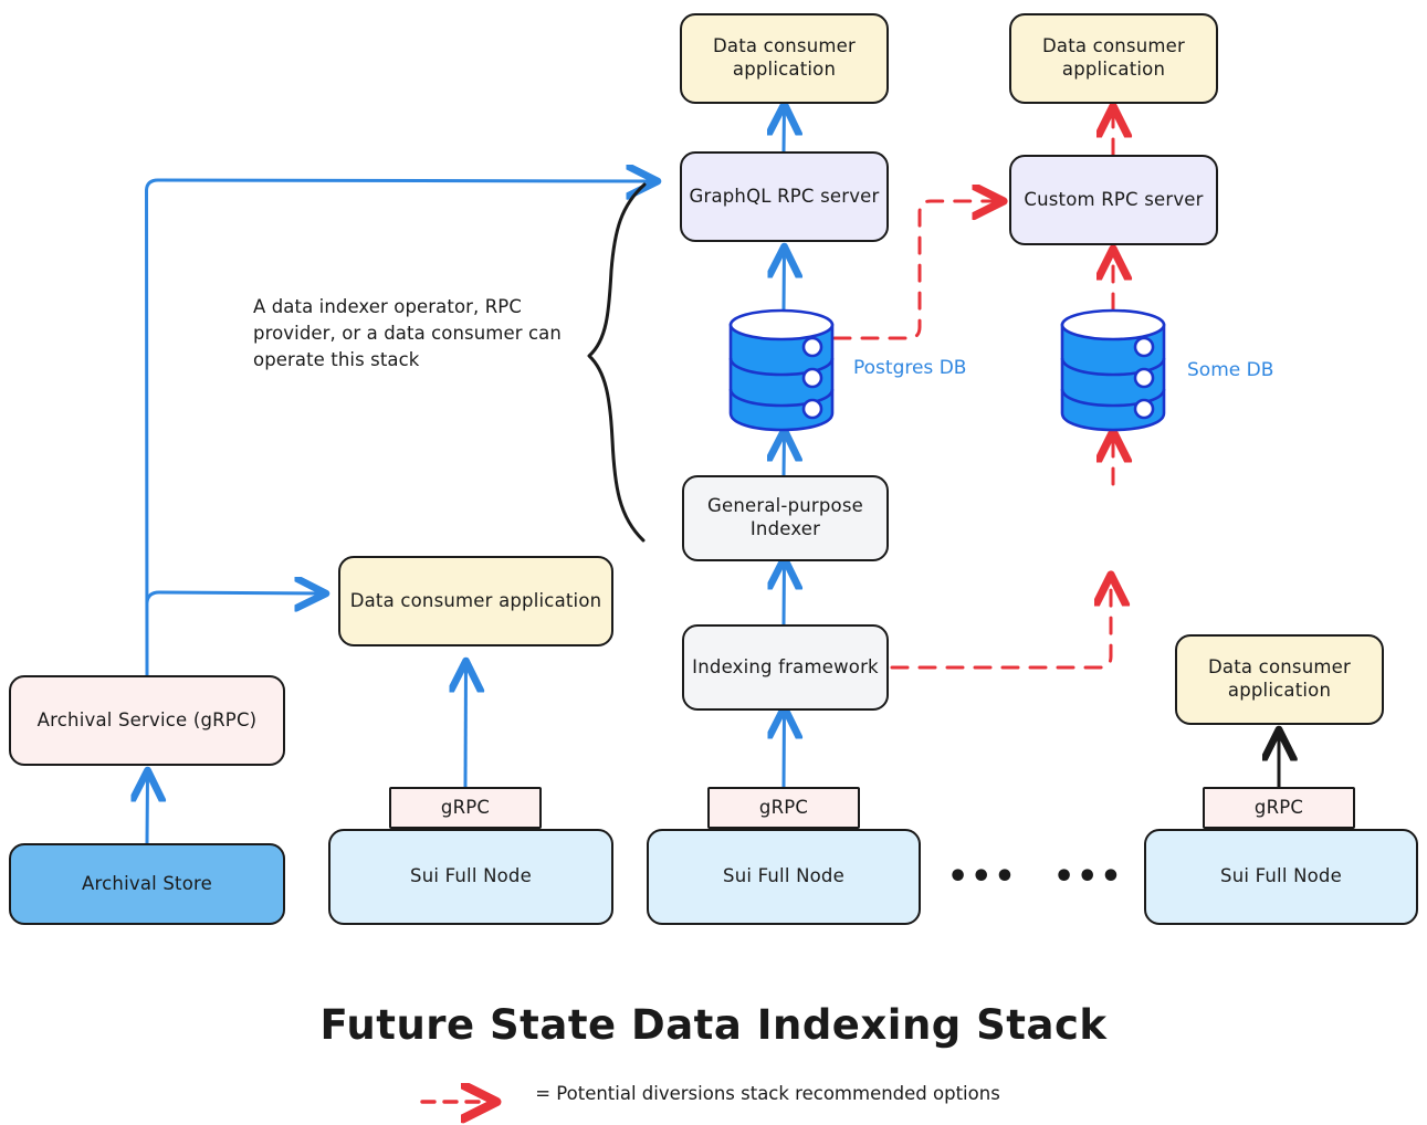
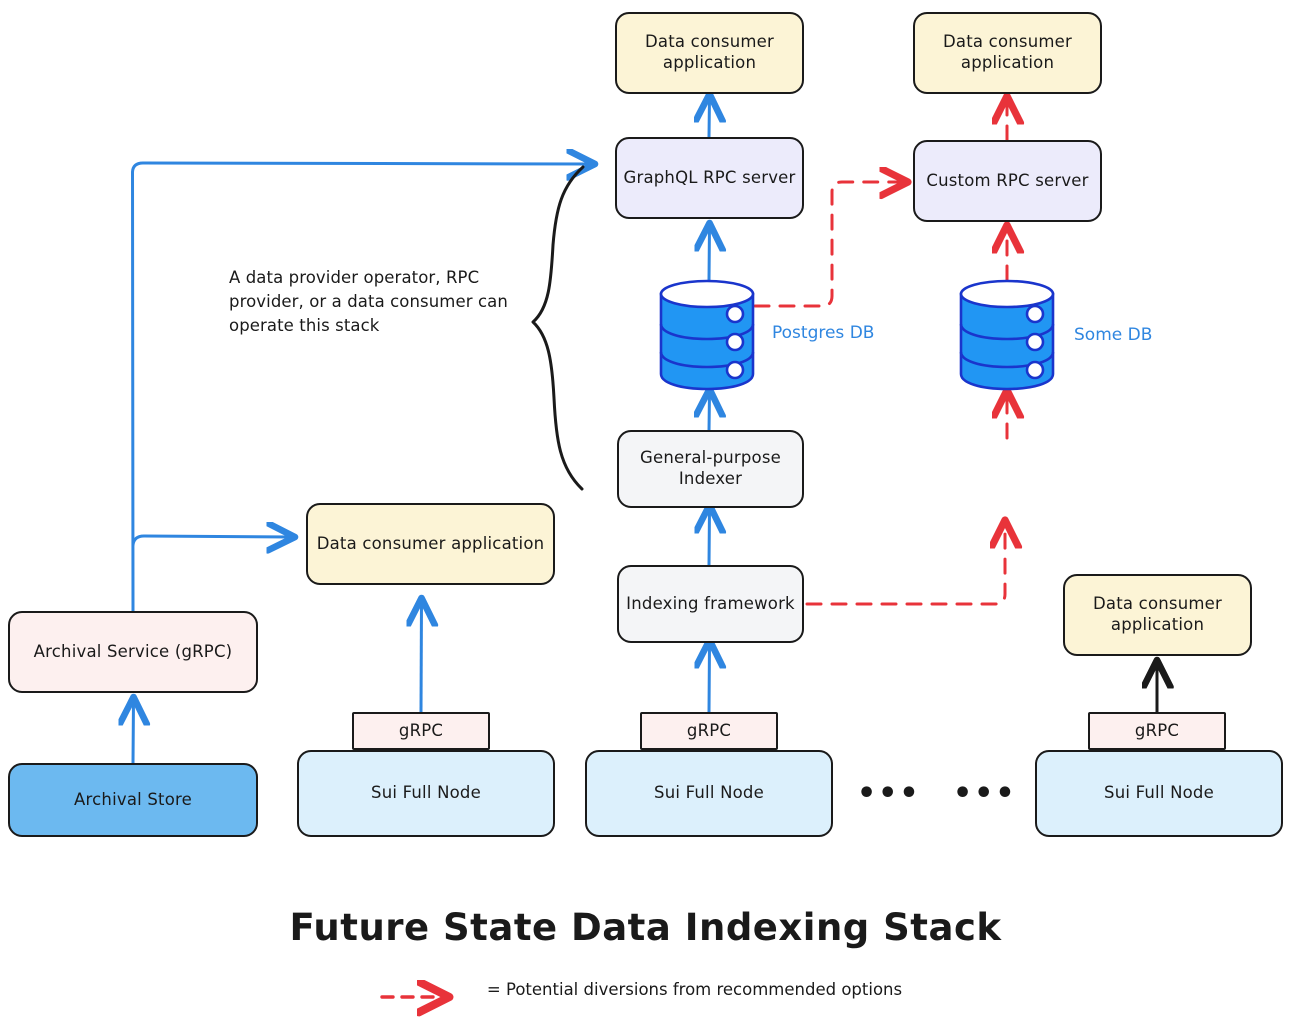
  Data consumer application
  Data consumer application
  GraphQL RPC server
  Custom RPC server
  Postgres DB
  Some DB
  General-purpose Indexer
  Indexing framework
  Data consumer application
  Data consumer application
  Archival Service (gRPC)
  Archival Store
  gRPC
  gRPC
  gRPC
  Sui Full Node
  Sui Full Node
  Sui Full Node
  •••
  •••
- A data indexer operator, RPC provider, or a data consumer can operate this stack
+ A data provider operator, RPC provider, or a data consumer can operate this stack
  Future State Data Indexing Stack
- = Potential diversions stack recommended options
+ = Potential diversions from recommended options
